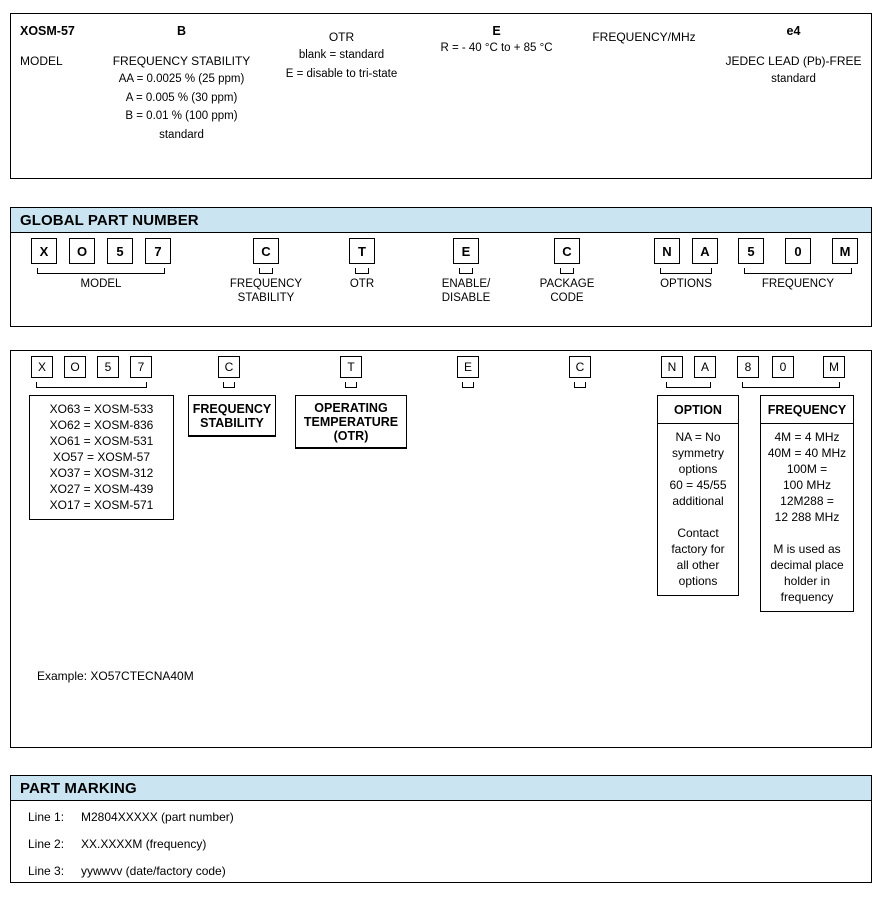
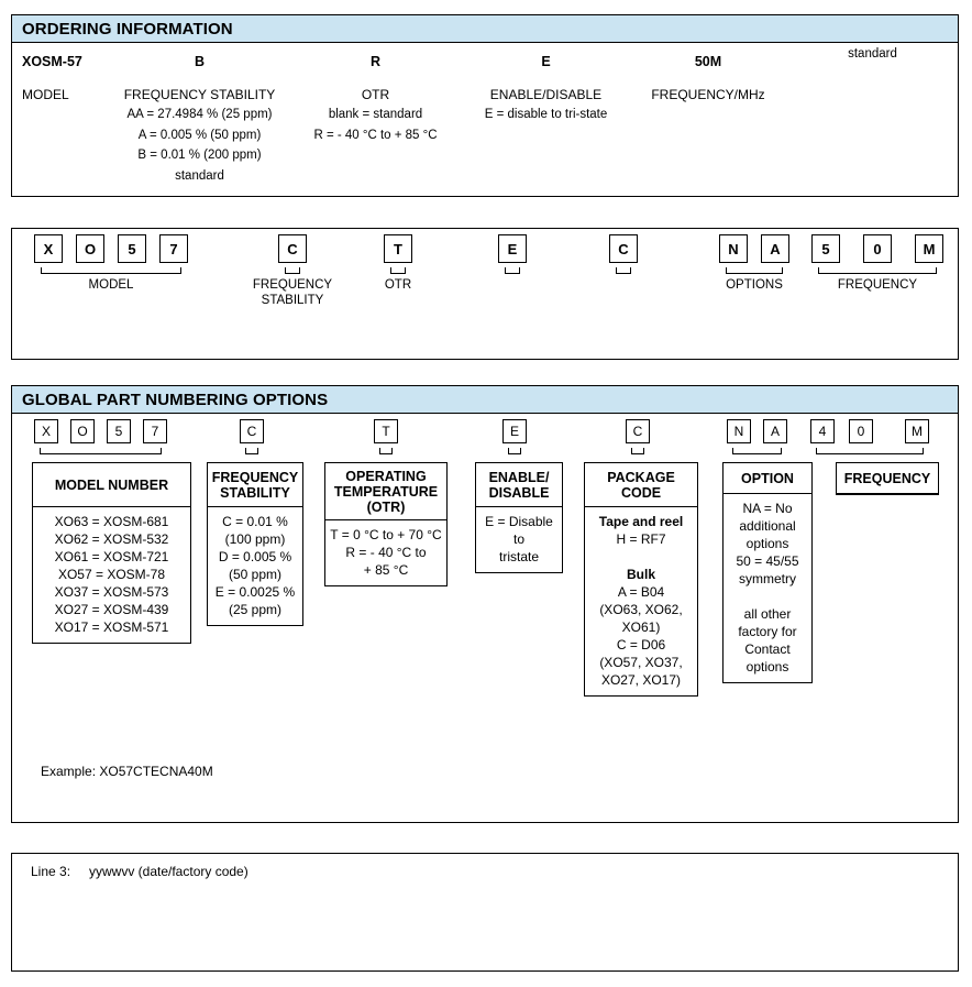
+ ORDERING INFORMATION
  XOSM-57
  MODEL
  B
  FREQUENCY STABILITY
- AA = 0.0025 % (25 ppm)
+ AA = 27.4984 % (25 ppm)
- A = 0.005 % (30 ppm)
+ A = 0.005 % (50 ppm)
- B = 0.01 % (100 ppm)
+ B = 0.01 % (200 ppm)
  standard
+ R
  OTR
  blank = standard
- E = disable to tri-state
+ R = - 40 °C to + 85 °C
  E
+ ENABLE/DISABLE
- R = - 40 °C to + 85 °C
+ E = disable to tri-state
+ 50M
  FREQUENCY/MHz
- e4
- JEDEC LEAD (Pb)-FREE
  standard
- GLOBAL PART NUMBER
  X
  O
  5
  7
  MODEL
  C
  FREQUENCY
  STABILITY
  T
  OTR
  E
- ENABLE/
- DISABLE
  C
- PACKAGE
- CODE
  N
  A
  OPTIONS
  5
  0
  M
  FREQUENCY
+ GLOBAL PART NUMBERING OPTIONS
  X
  O
  5
  7
  C
  T
  E
  C
  N
  A
- 8
+ 4
  0
  M
+ MODEL NUMBER
- XO63 = XOSM-533
+ XO63 = XOSM-681
- XO62 = XOSM-836
+ XO62 = XOSM-532
- XO61 = XOSM-531
+ XO61 = XOSM-721
- XO57 = XOSM-57
+ XO57 = XOSM-78
- XO37 = XOSM-312
+ XO37 = XOSM-573
  XO27 = XOSM-439
  XO17 = XOSM-571
  FREQUENCY STABILITY
+ C = 0.01 %
+ (100 ppm)
+ D = 0.005 %
+ (50 ppm)
+ E = 0.0025 %
+ (25 ppm)
  OPERATING TEMPERATURE (OTR)
+ T = 0 °C to + 70 °C
+ R = - 40 °C to
+ + 85 °C
+ ENABLE/ DISABLE
+ E = Disable to
+ tristate
+ PACKAGE CODE
+ Tape and reel
+ H = RF7
+ Bulk
+ A = B04
+ (XO63, XO62,
+ XO61)
+ C = D06
+ (XO57, XO37,
+ XO27, XO17)
  OPTION
  NA = No
- symmetry
+ additional
  options
- 60 = 45/55
+ 50 = 45/55
- additional
+ symmetry
- Contact
+ all other
  factory for
- all other
+ Contact
  options
  FREQUENCY
- 4M = 4 MHz
- 40M = 40 MHz
- 100M =
- 100 MHz
- 12M288 =
- 12 288 MHz
- M is used as
- decimal place
- holder in
- frequency
  Example: XO57CTECNA40M
- PART MARKING
- Line 1:
- M2804XXXXX (part number)
- Line 2:
- XX.XXXXM (frequency)
  Line 3:
  yywwvv (date/factory code)
